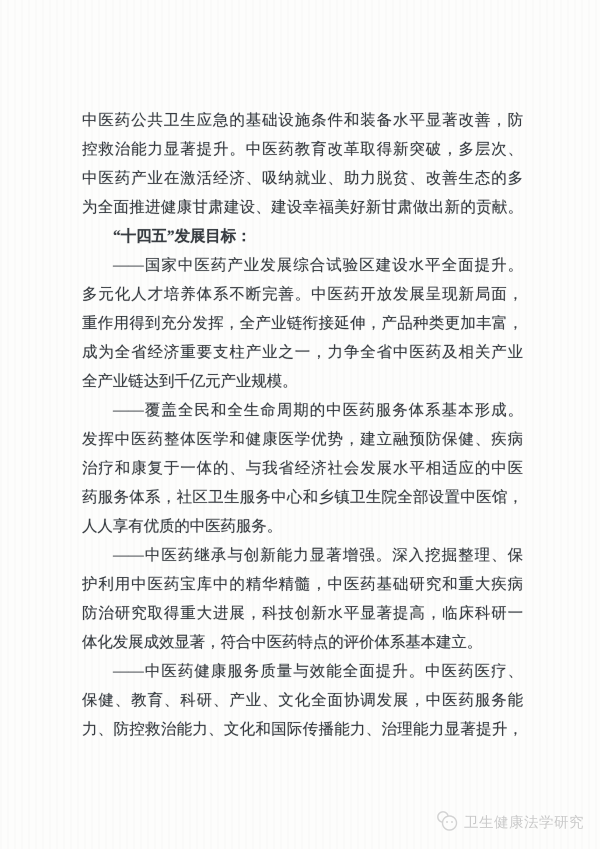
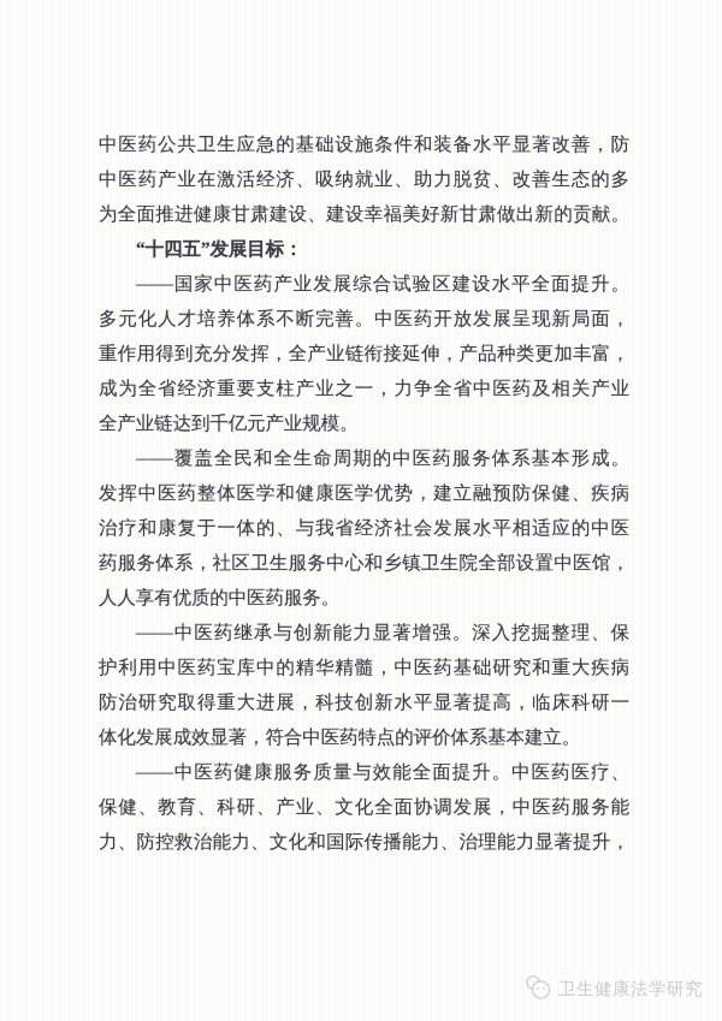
  中医药公共卫生应急的基础设施条件和装备水平显著改善，防
- 控救治能力显著提升。中医药教育改革取得新突破，多层次、
  中医药产业在激活经济、吸纳就业、助力脱贫、改善生态的多
  为全面推进健康甘肃建设、建设幸福美好新甘肃做出新的贡献。
  “十四五”发展目标：
  ——国家中医药产业发展综合试验区建设水平全面提升。
  多元化人才培养体系不断完善。中医药开放发展呈现新局面，
  重作用得到充分发挥，全产业链衔接延伸，产品种类更加丰富，
  成为全省经济重要支柱产业之一，力争全省中医药及相关产业
  全产业链达到千亿元产业规模。
  ——覆盖全民和全生命周期的中医药服务体系基本形成。
  发挥中医药整体医学和健康医学优势，建立融预防保健、疾病
  治疗和康复于一体的、与我省经济社会发展水平相适应的中医
  药服务体系，社区卫生服务中心和乡镇卫生院全部设置中医馆，
  人人享有优质的中医药服务。
  ——中医药继承与创新能力显著增强。深入挖掘整理、保
  护利用中医药宝库中的精华精髓，中医药基础研究和重大疾病
  防治研究取得重大进展，科技创新水平显著提高，临床科研一
  体化发展成效显著，符合中医药特点的评价体系基本建立。
  ——中医药健康服务质量与效能全面提升。中医药医疗、
  保健、教育、科研、产业、文化全面协调发展，中医药服务能
  力、防控救治能力、文化和国际传播能力、治理能力显著提升，
  卫生健康法学研究
